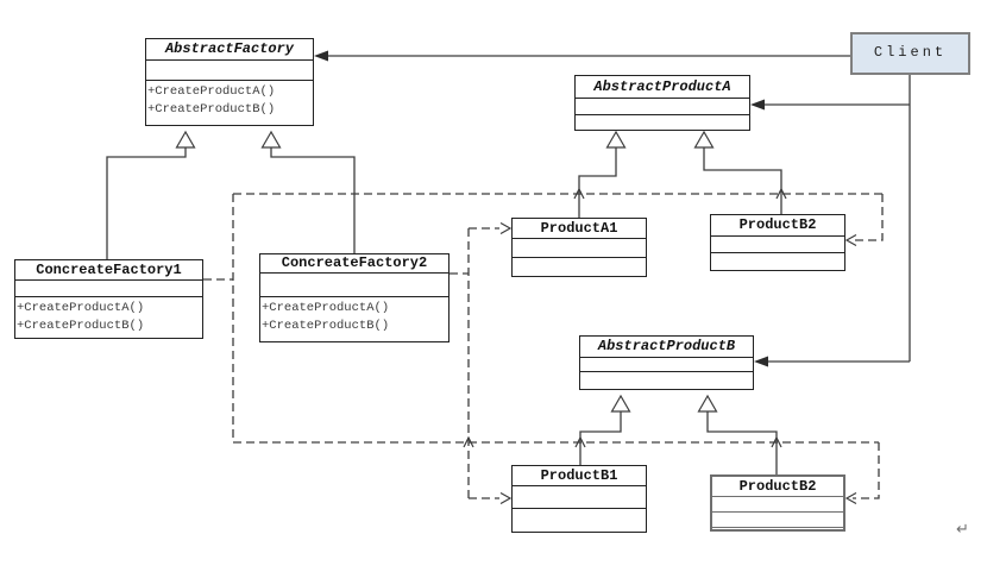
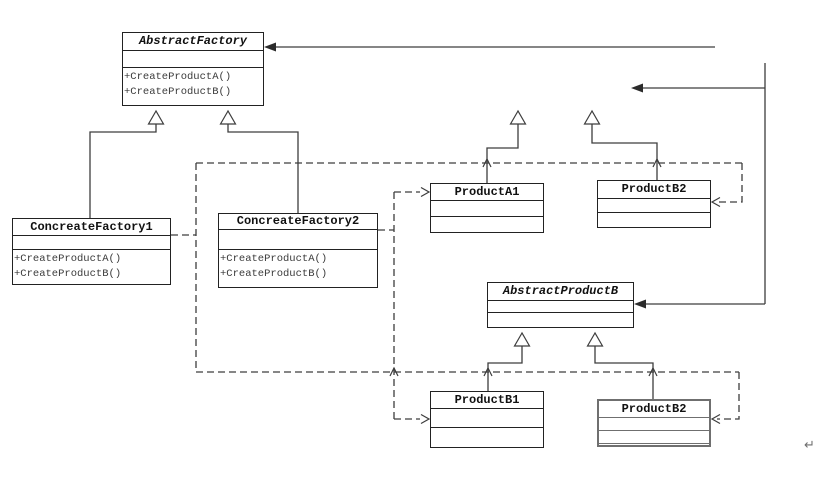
  AbstractFactory
  +CreateProductA()
  +CreateProductB()
- Client
- AbstractProductA
  ProductA1
  ProductB2
  ConcreateFactory1
  +CreateProductA()
  +CreateProductB()
  ConcreateFactory2
  +CreateProductA()
  +CreateProductB()
  AbstractProductB
  ProductB1
  ProductB2
  ↵
